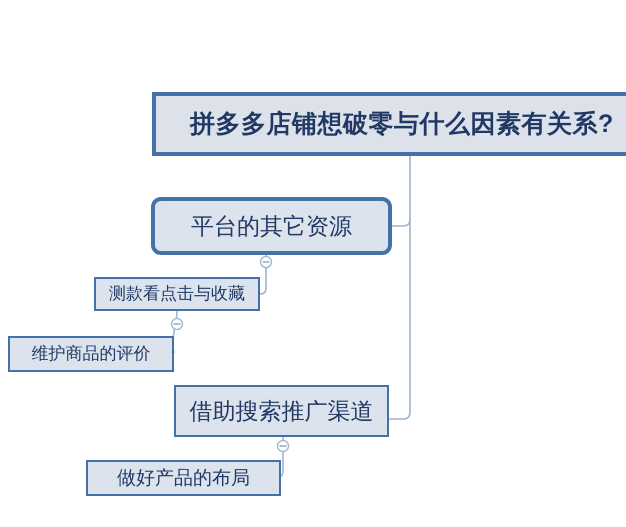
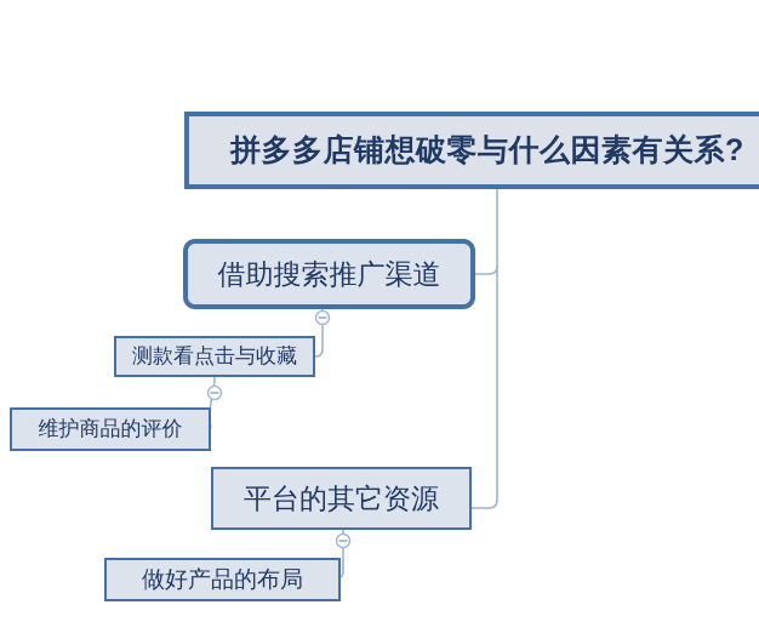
  拼多多店铺想破零与什么因素有关系?
- 平台的其它资源
+ 借助搜索推广渠道
  测款看点击与收藏
  维护商品的评价
- 借助搜索推广渠道
+ 平台的其它资源
  做好产品的布局
